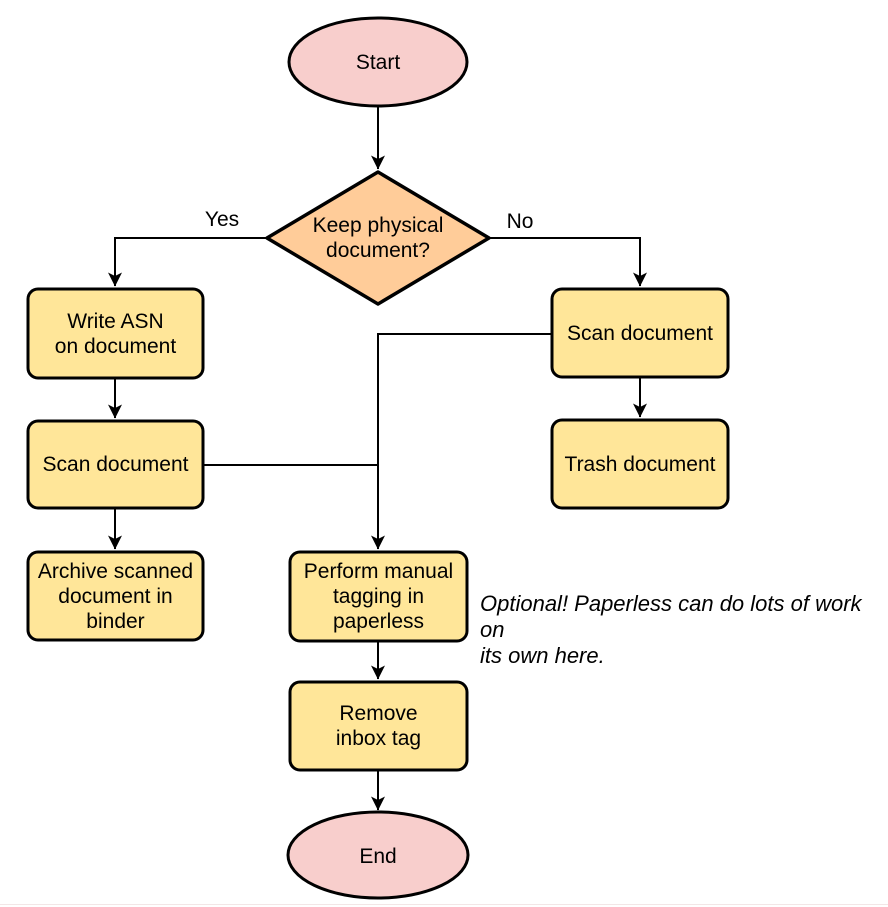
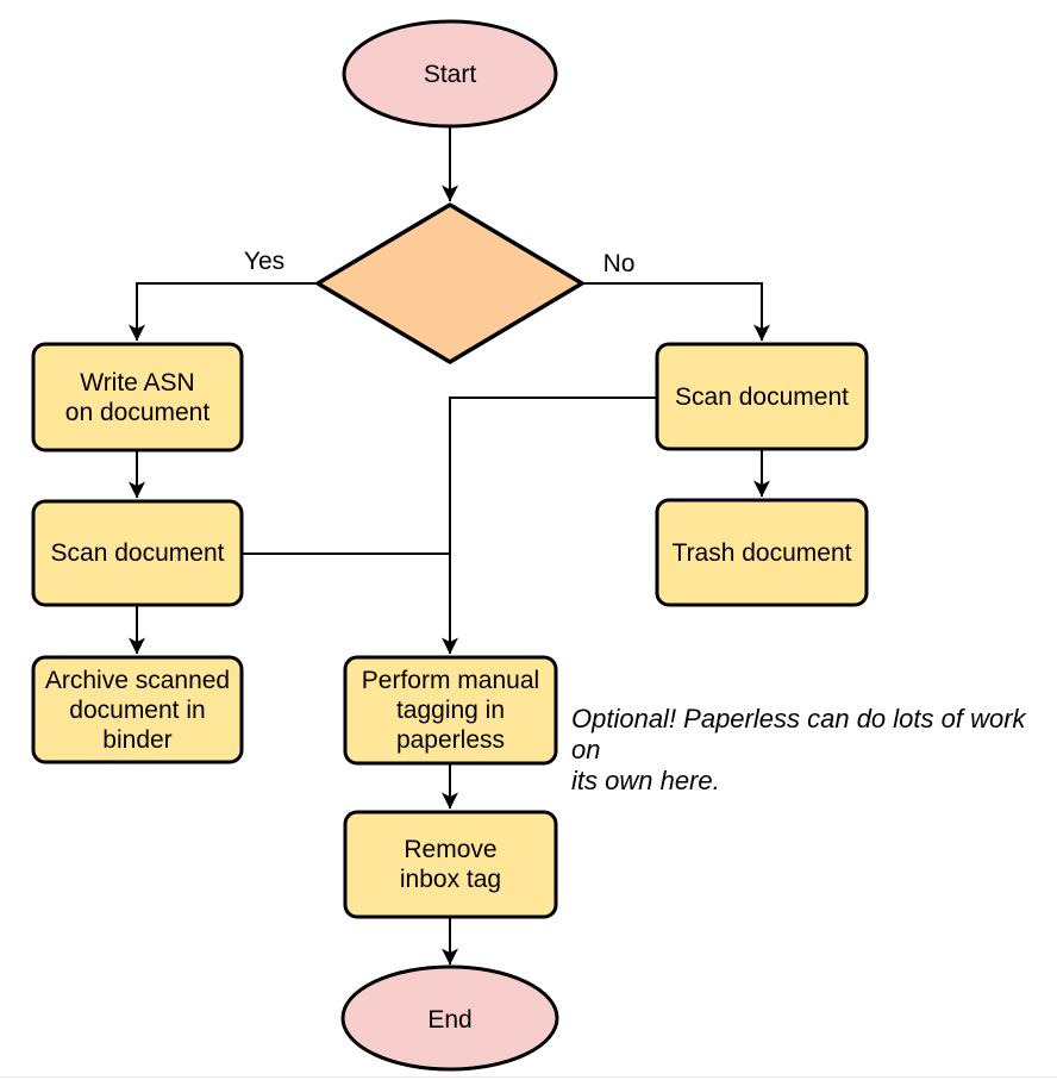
  Start
- Keep physical
- document?
  Write ASN
  on document
  Scan document
  Archive scanned
  document in
  binder
  Scan document
  Trash document
  Perform manual
  tagging in
  paperless
  Remove
  inbox tag
  End
  Yes
  No
  Optional! Paperless can do lots of work on
  its own here.
